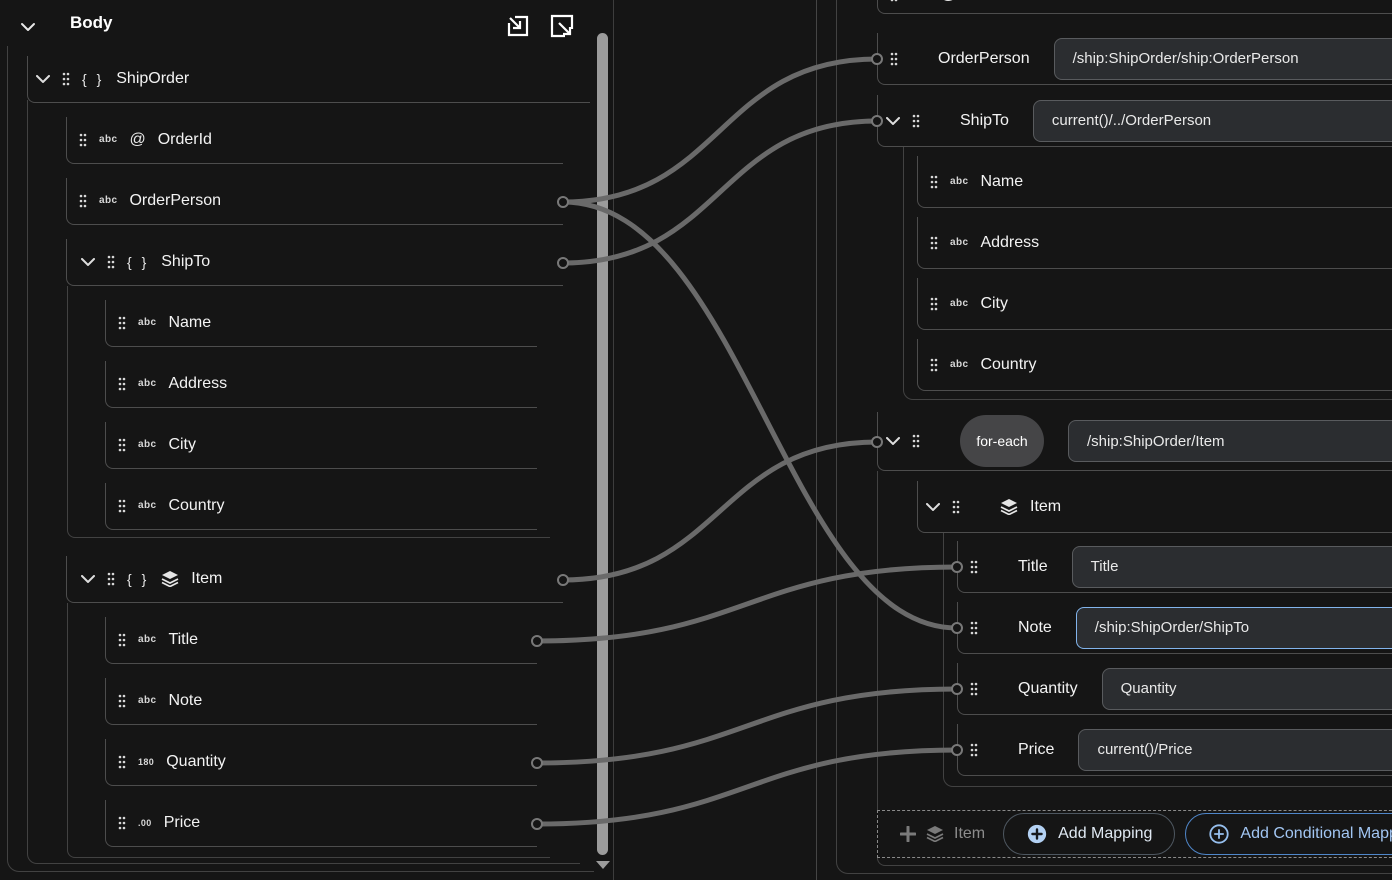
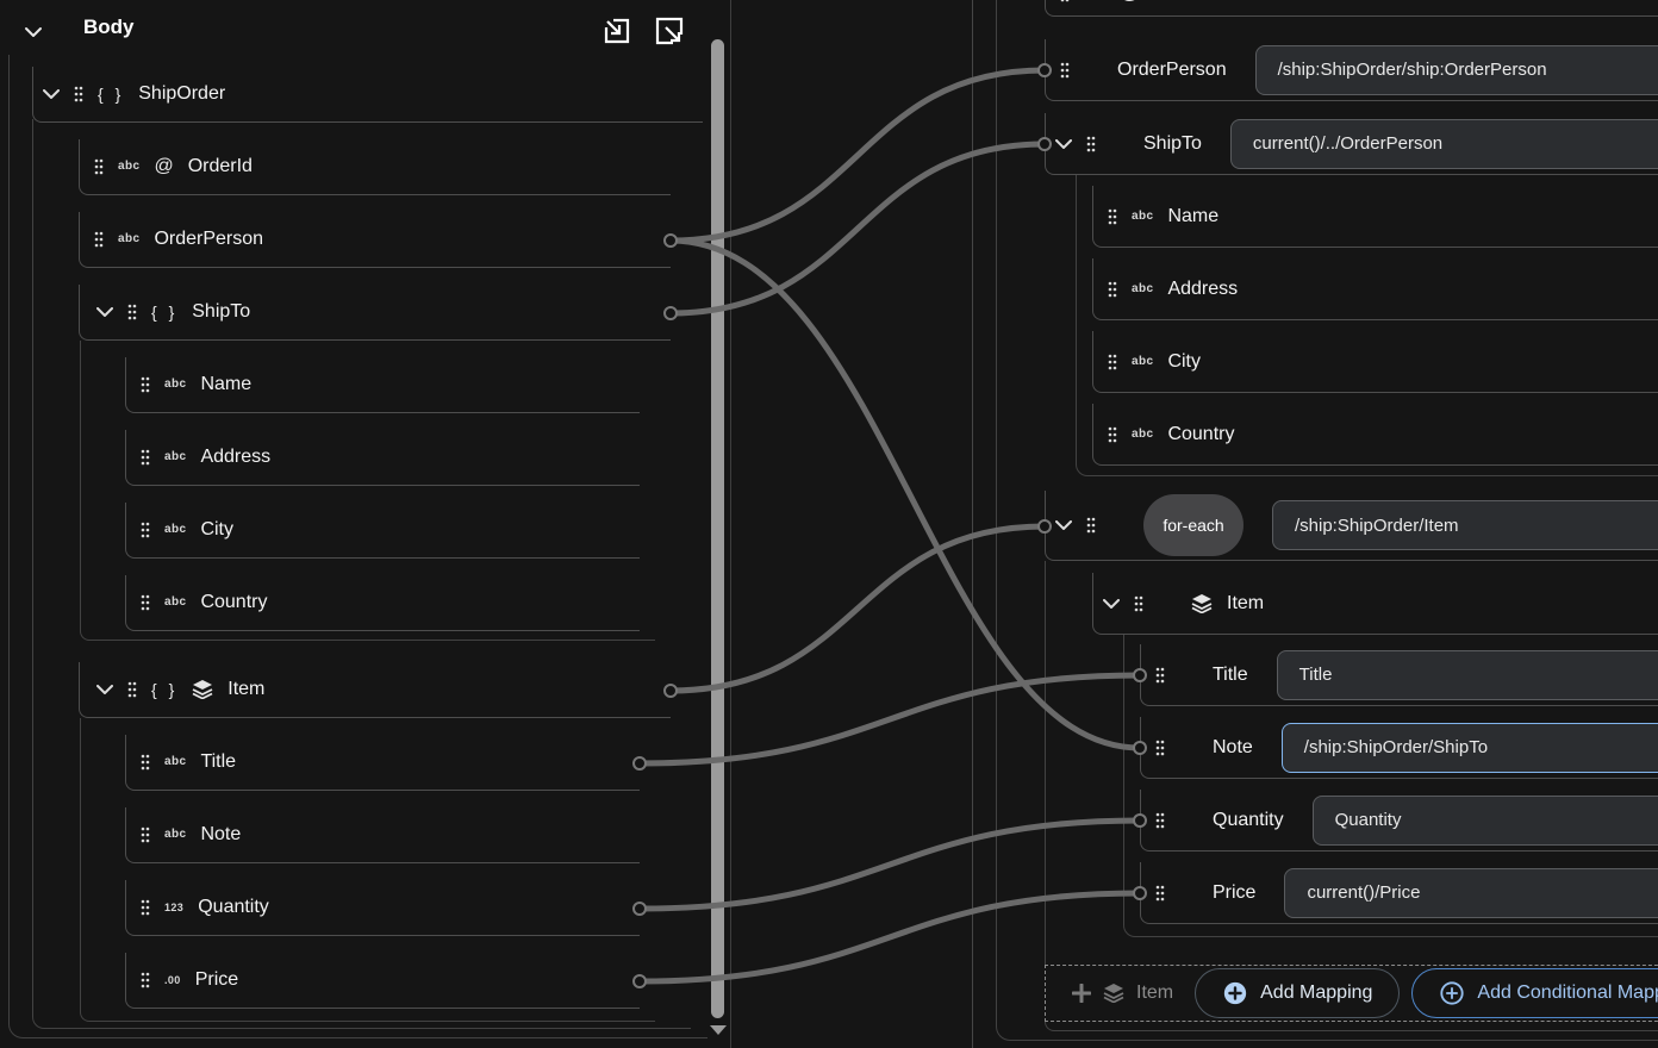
  Body
  { }
  ShipOrder
  abc
  @
  OrderId
  abc
  OrderPerson
  { }
  ShipTo
  abc
  Name
  abc
  Address
  abc
  City
  abc
  Country
  { }
  Item
  abc
  Title
  abc
  Note
- 180
+ 123
  Quantity
  .00
  Price
  OrderPerson
  /ship:ShipOrder/ship:OrderPerson
  ShipTo
  current()/../OrderPerson
  abc
  Name
  abc
  Address
  abc
  City
  abc
  Country
  for-each
  /ship:ShipOrder/Item
  Item
  Title
  Title
  Note
  /ship:ShipOrder/ShipTo
  Quantity
  Quantity
  Price
  current()/Price
  Item
  Add Mapping
  Add Conditional Map
